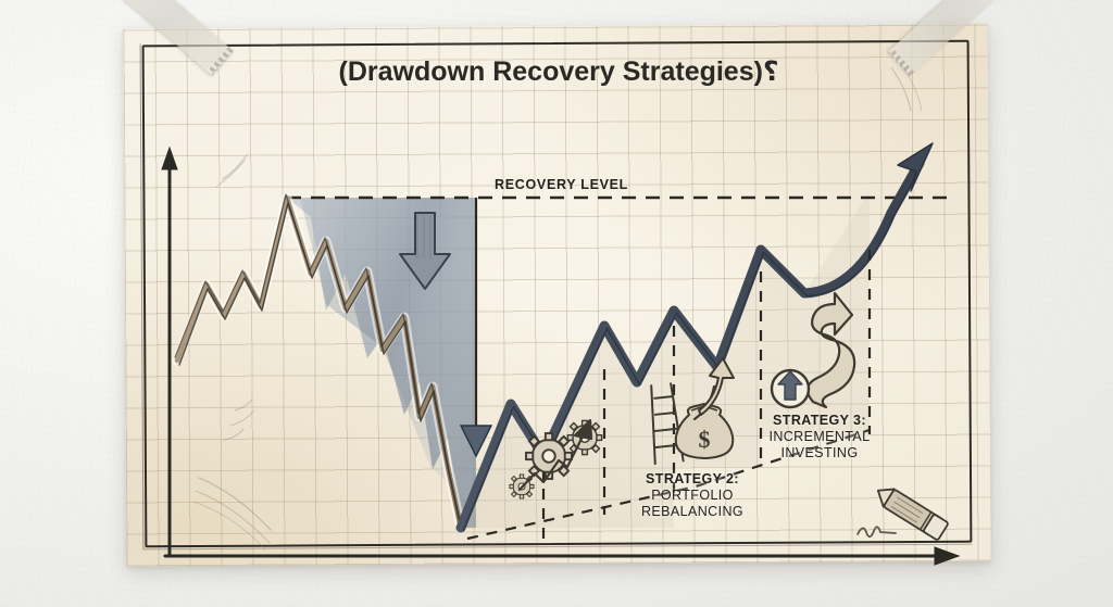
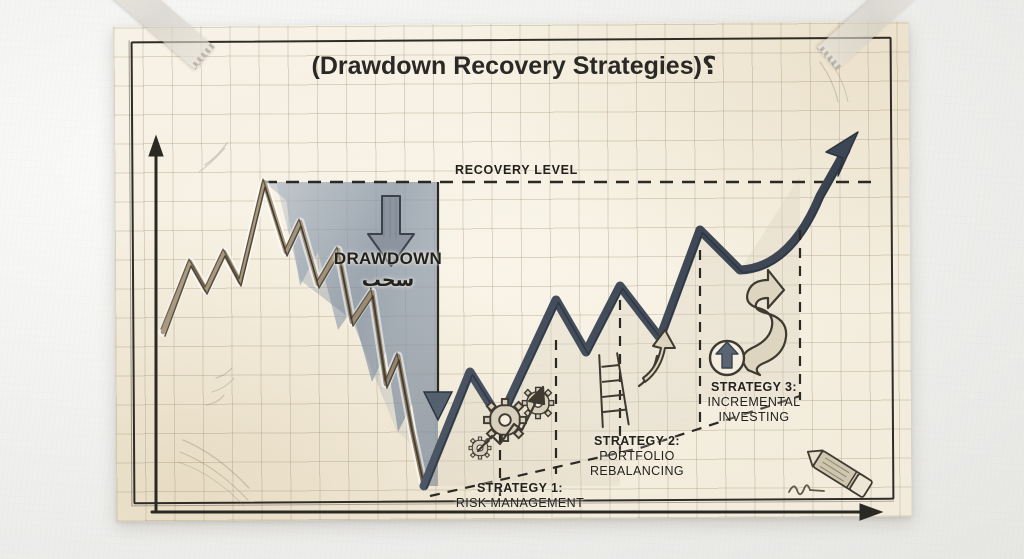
  ؟(Drawdown Recovery Strategies)
- $
  RECOVERY LEVEL
+ DRAWDOWN
+ سحب
+ STRATEGY 1:
+ RISK MANAGEMENT
  STRATEGY 2:
  PORTFOLIO
  REBALANCING
  STRATEGY 3:
  INCREMENTAL
  INVESTING
